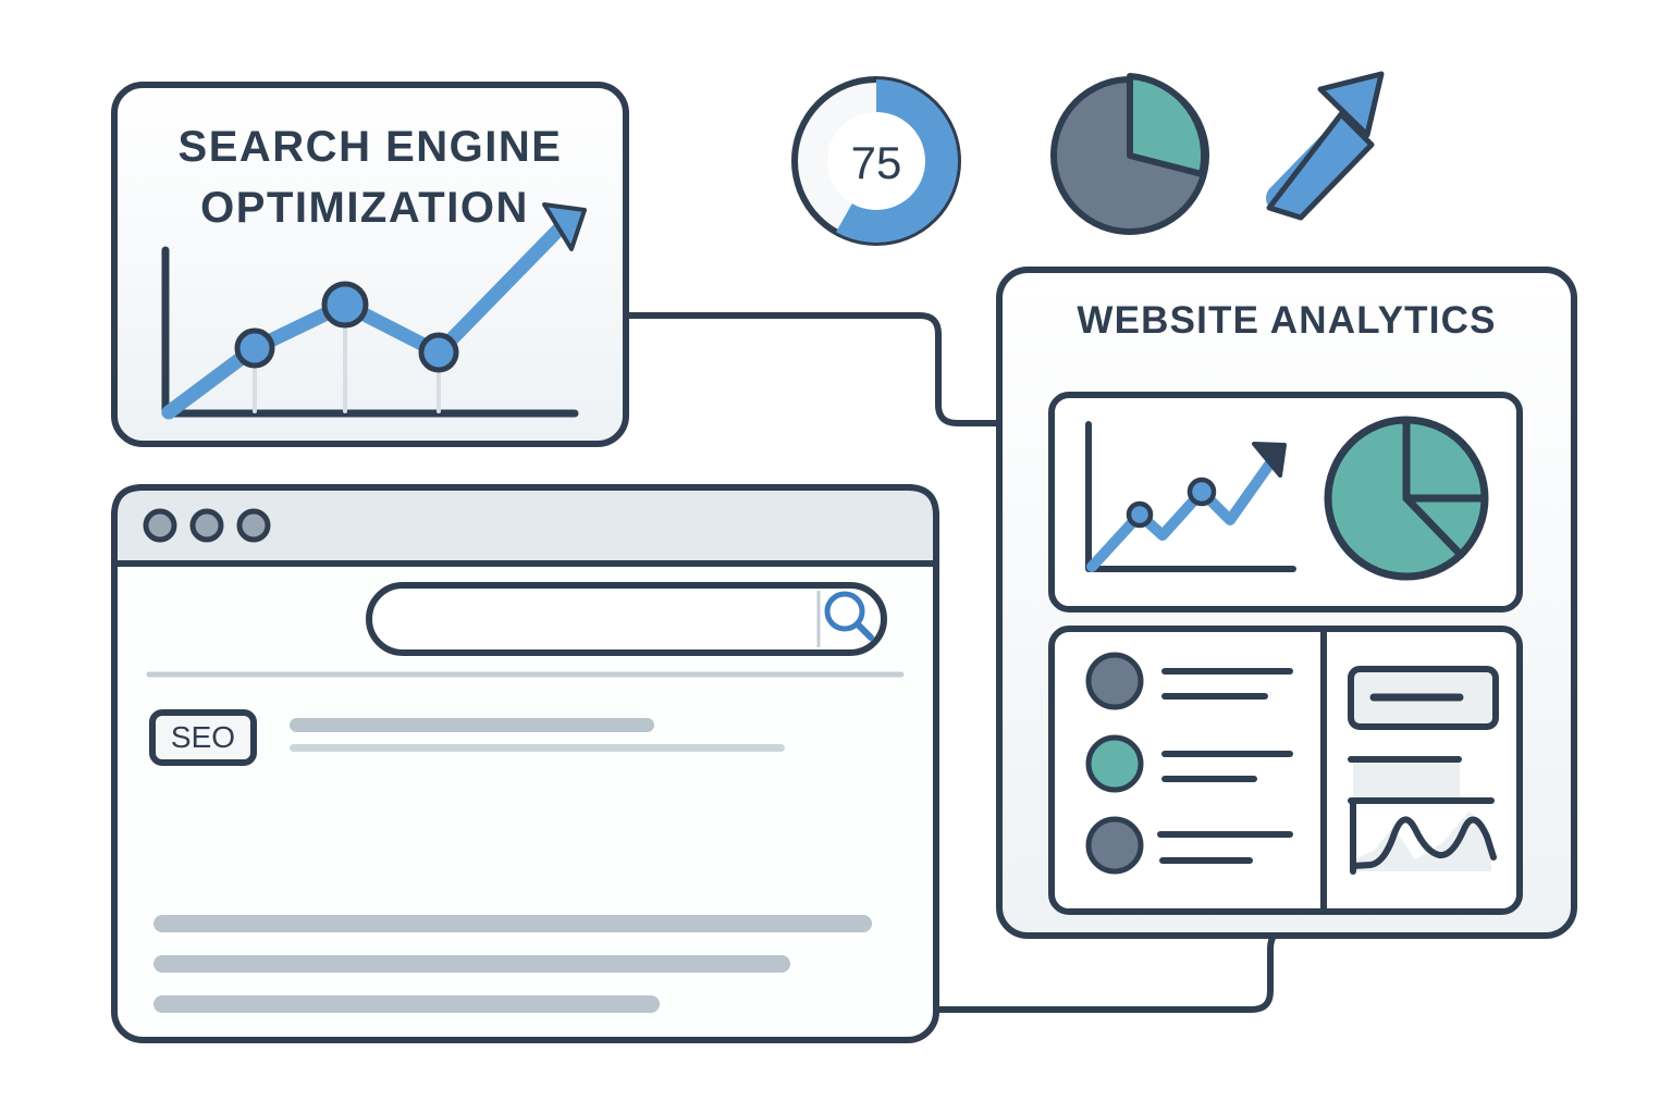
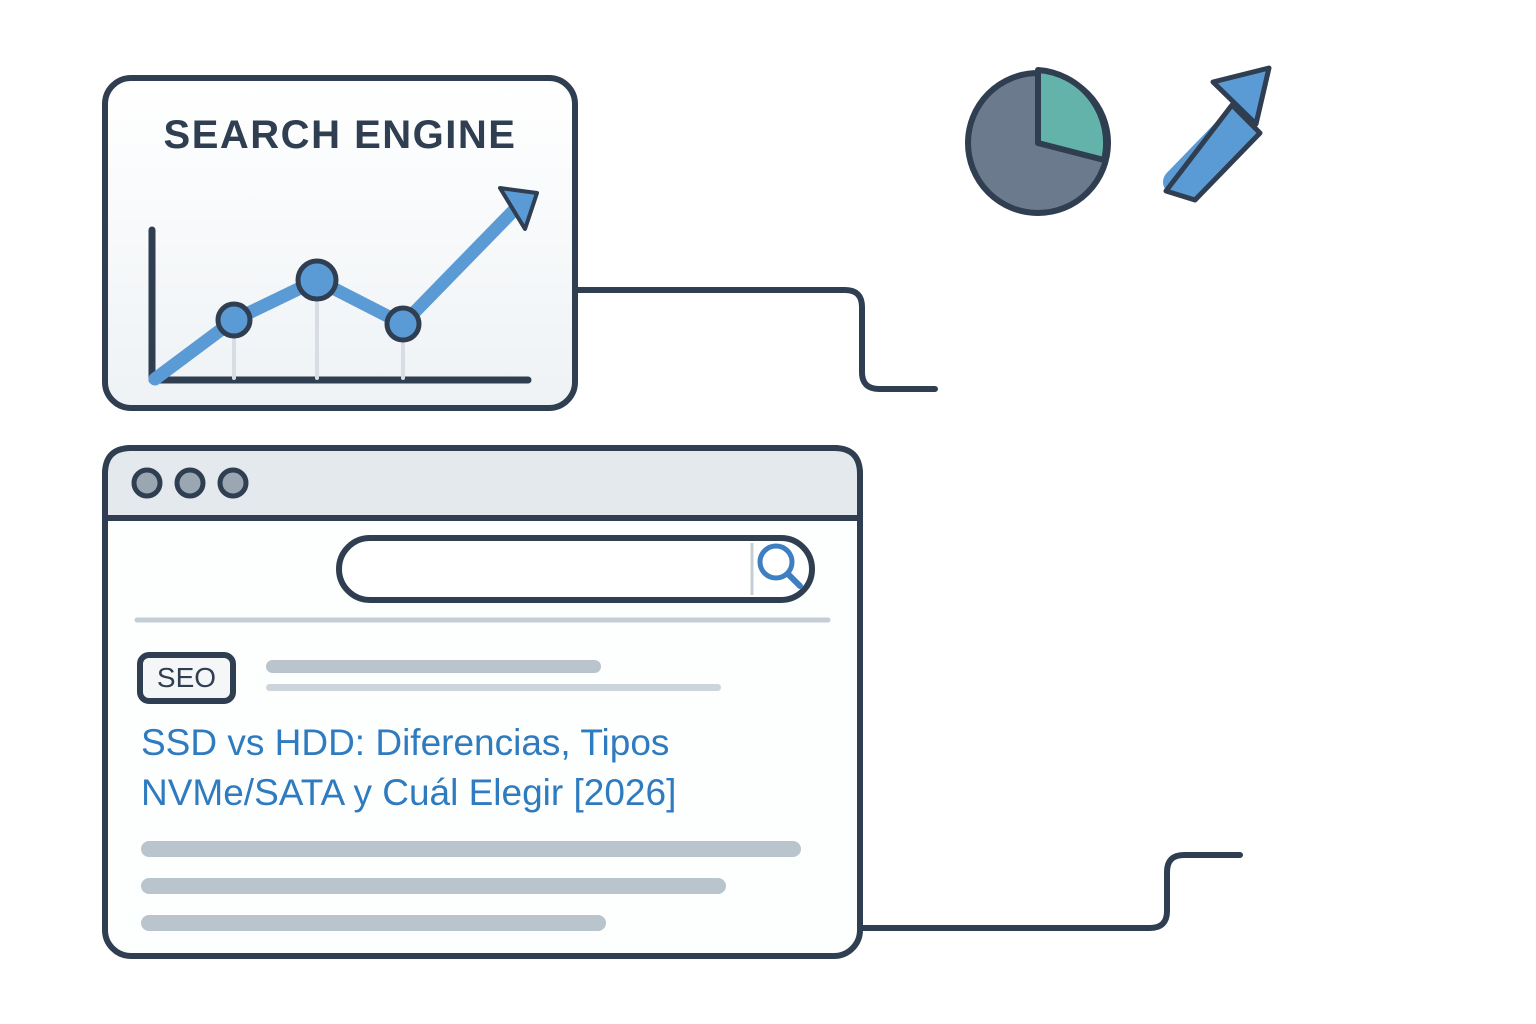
  SEARCH ENGINE
- OPTIMIZATION
- 75
- WEBSITE ANALYTICS
  SEO
+ SSD vs HDD: Diferencias, Tipos
+ NVMe/SATA y Cuál Elegir [2026]
